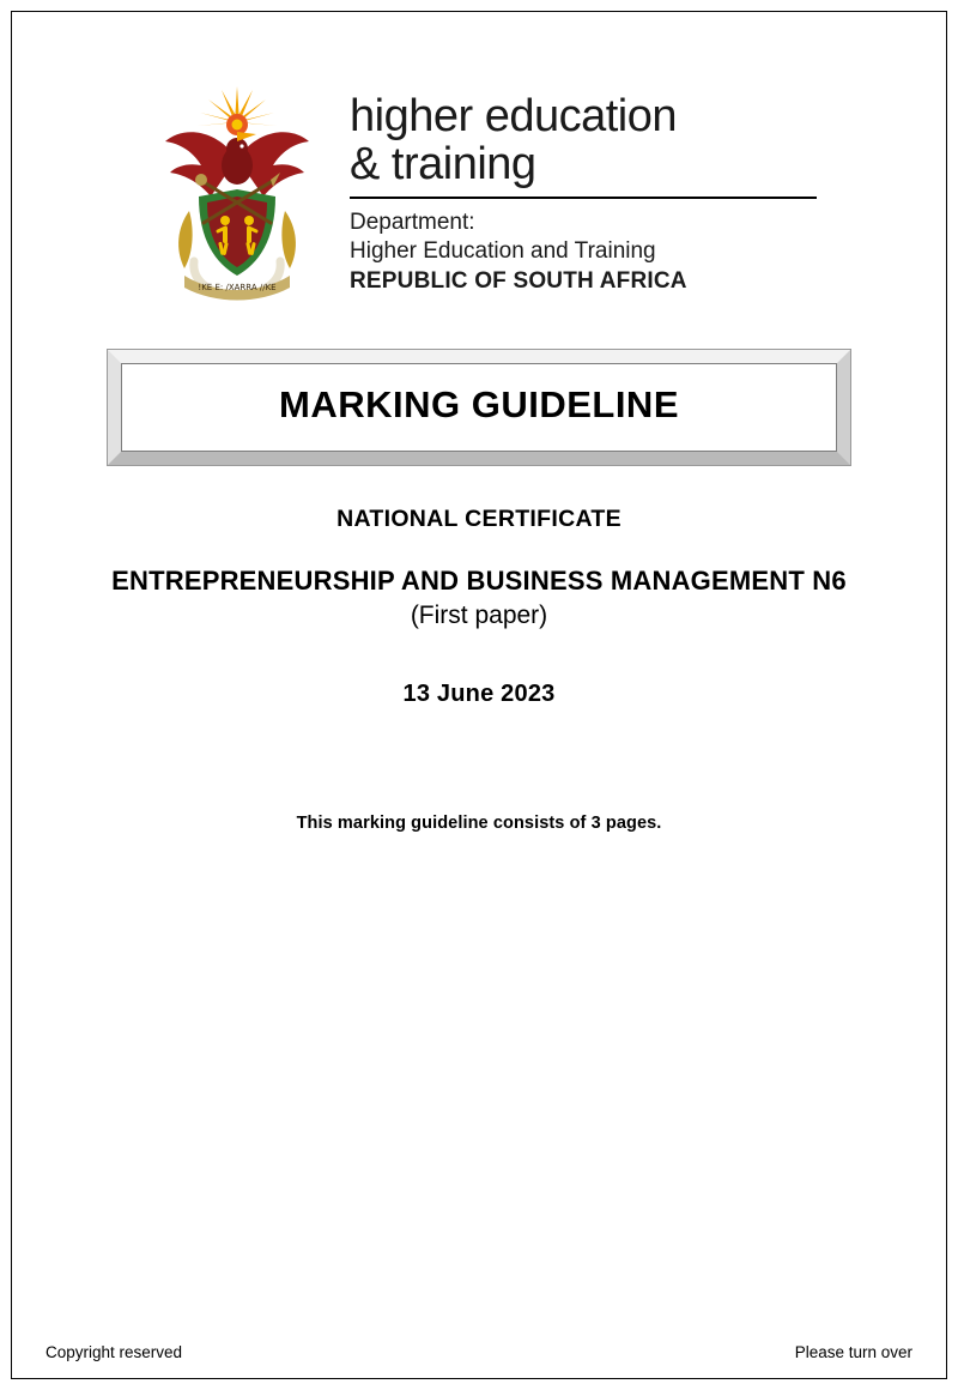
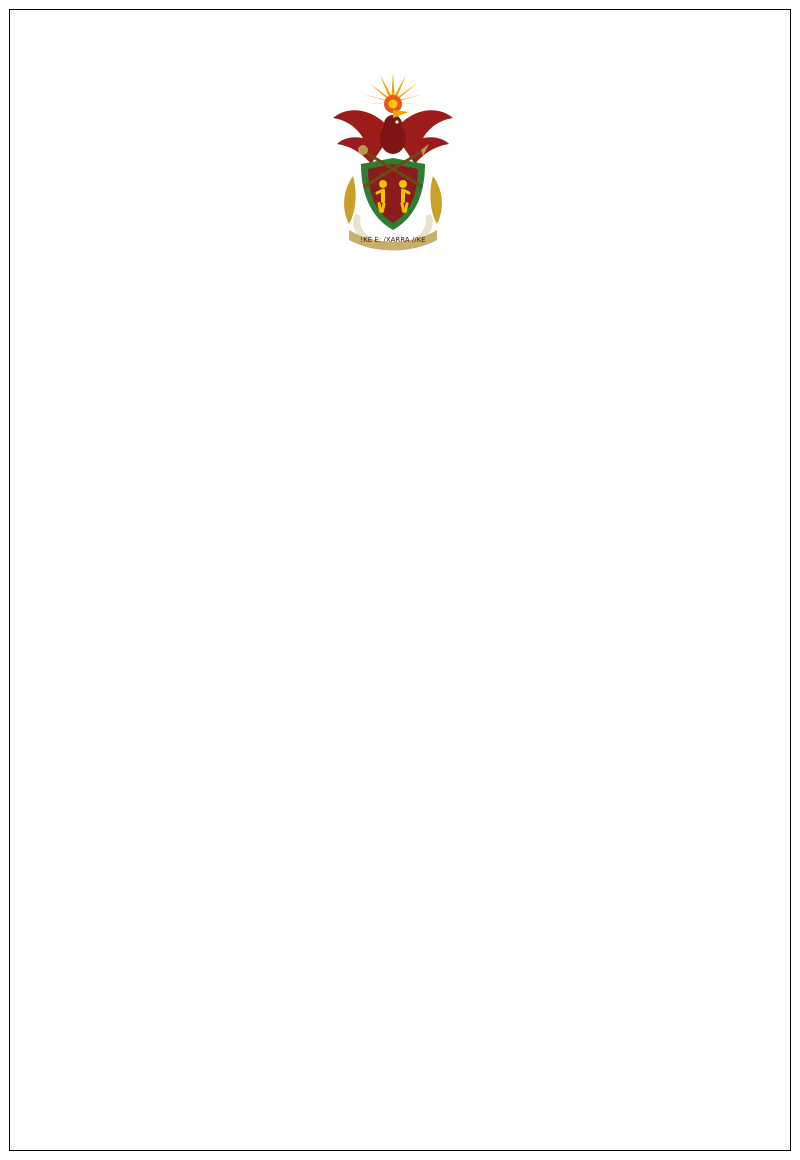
  !KE E: /XARRA //KE
- higher education
- & training
- Department:
- Higher Education and Training
- REPUBLIC OF SOUTH AFRICA
- MARKING GUIDELINE
- NATIONAL CERTIFICATE
- ENTREPRENEURSHIP AND BUSINESS MANAGEMENT N6
- (First paper)
- 13 June 2023
- This marking guideline consists of 3 pages.
- Copyright reserved
- Please turn over
